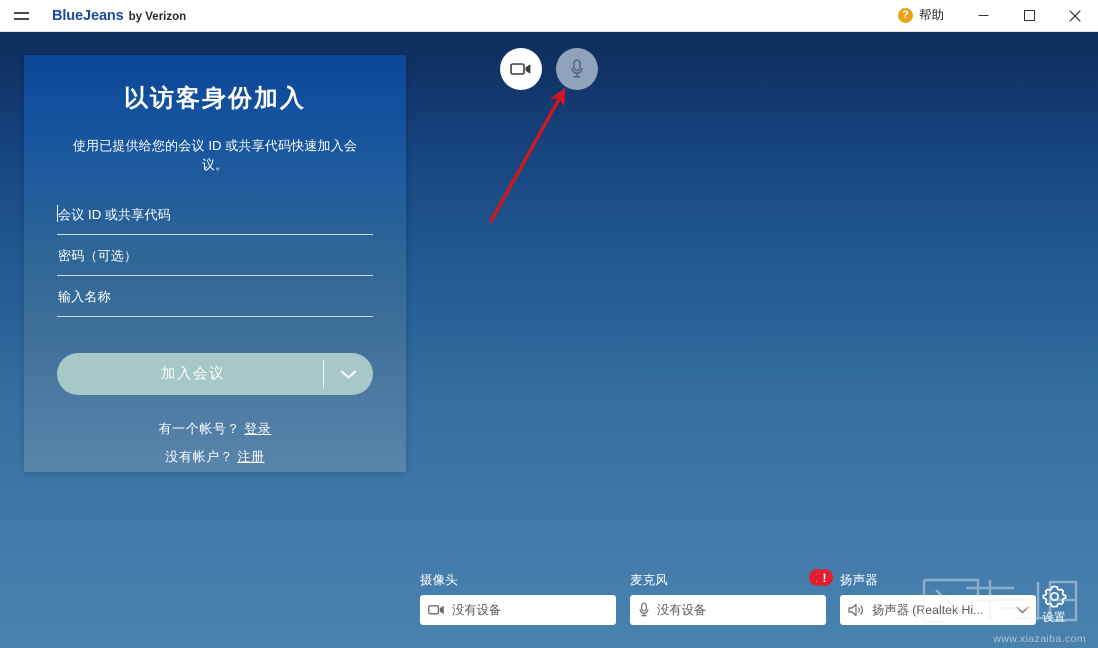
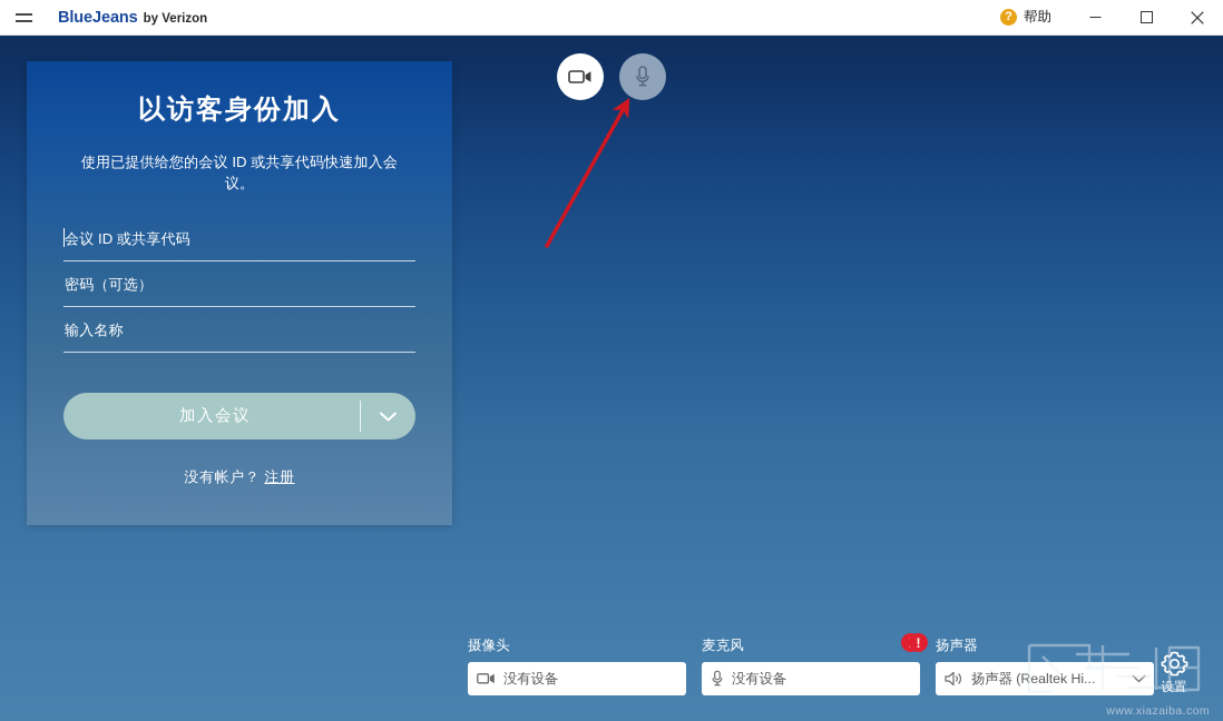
  BlueJeans
  by Verizon
  ?
  帮助
  以访客身份加入
  使用已提供给您的会议 ID 或共享代码快速加入会议。
  会议 ID 或共享代码
  密码（可选）
  输入名称
  加入会议
- 有一个帐号？ 登录
  没有帐户？ 注册
  摄像头
  没有设备
  麦克风
  没有设备
  扬声器
  !
  扬声器 (Realtek Hi...
  设置
  www.xiazaiba.com
